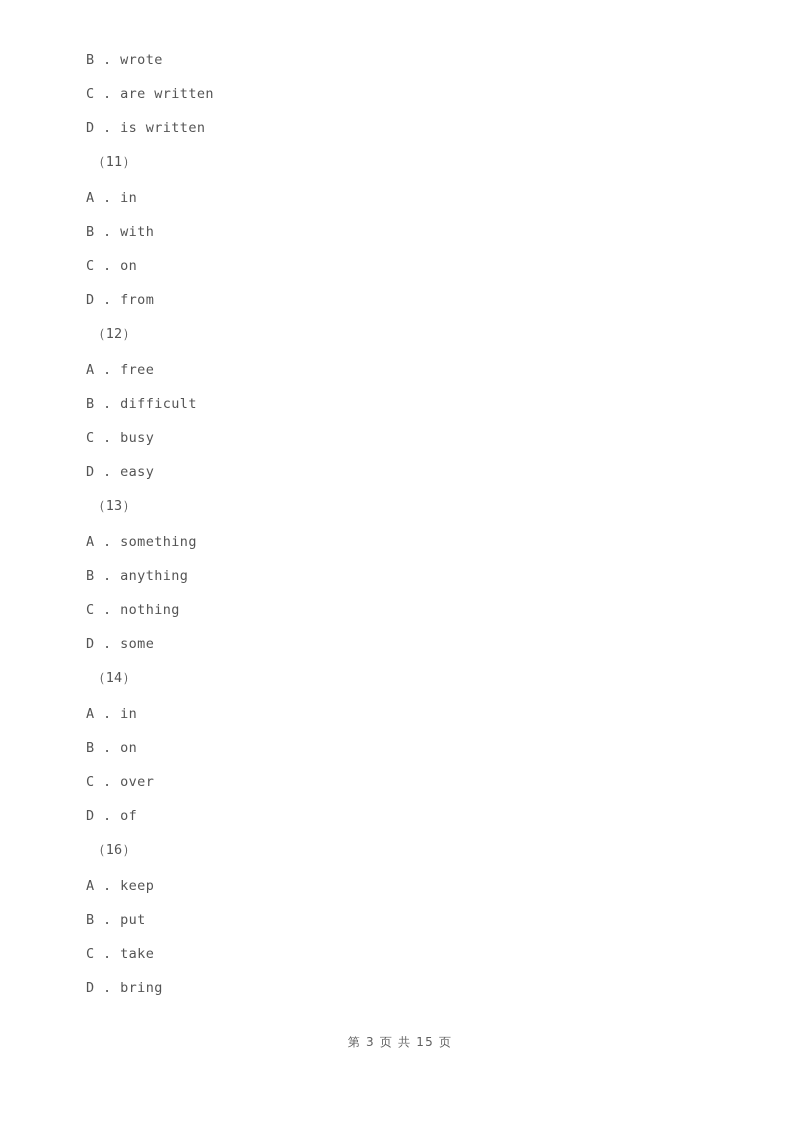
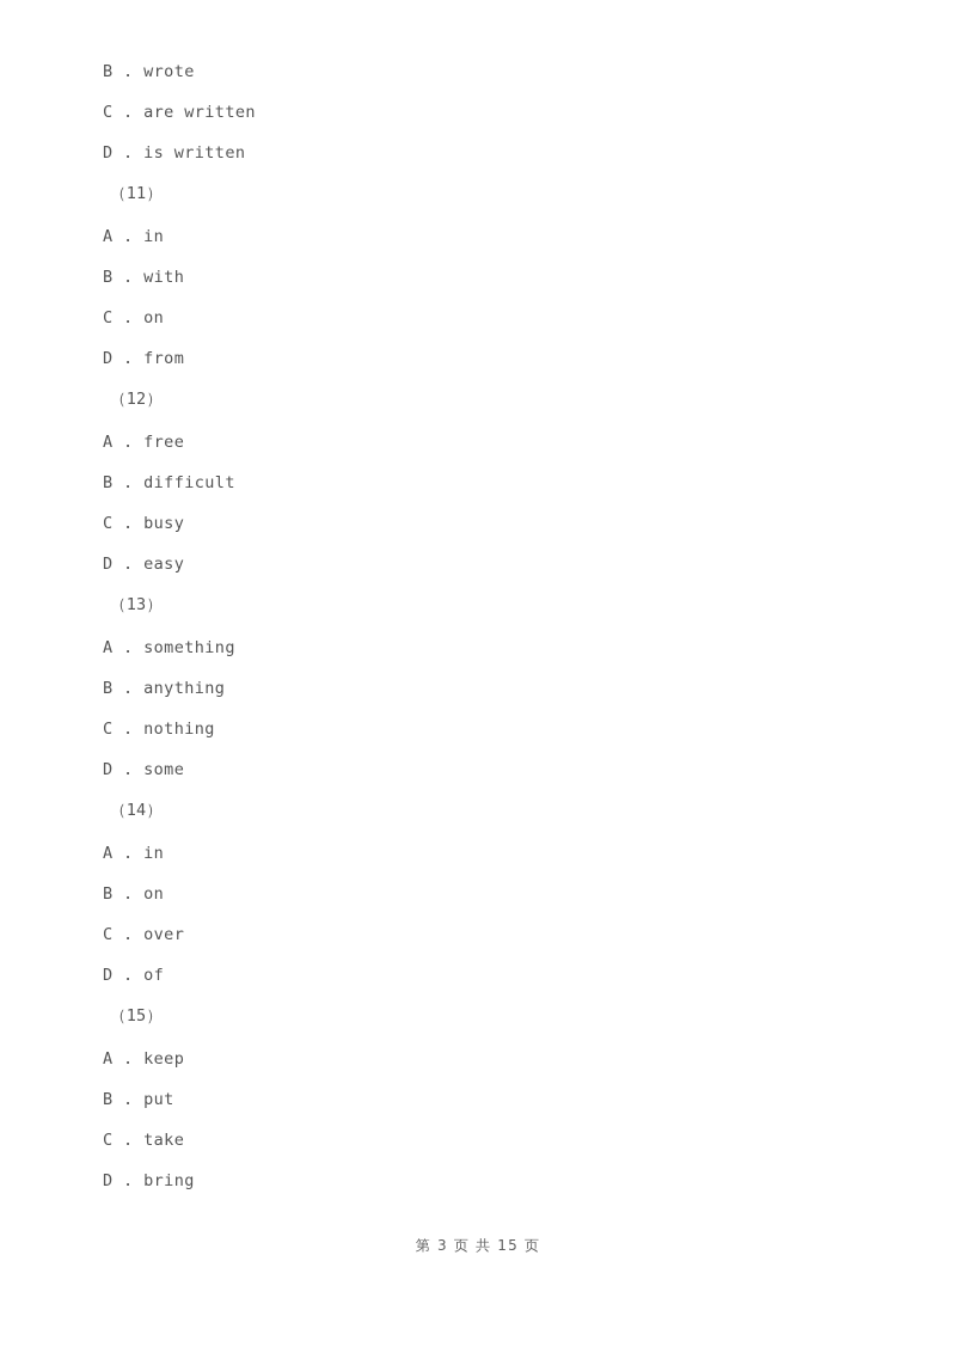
  B . wrote
  C . are written
  D . is written
  （11）
  A . in
  B . with
  C . on
  D . from
  （12）
  A . free
  B . difficult
  C . busy
  D . easy
  （13）
  A . something
  B . anything
  C . nothing
  D . some
  （14）
  A . in
  B . on
  C . over
  D . of
- （16）
+ （15）
  A . keep
  B . put
  C . take
  D . bring
  第 3 页 共 15 页
